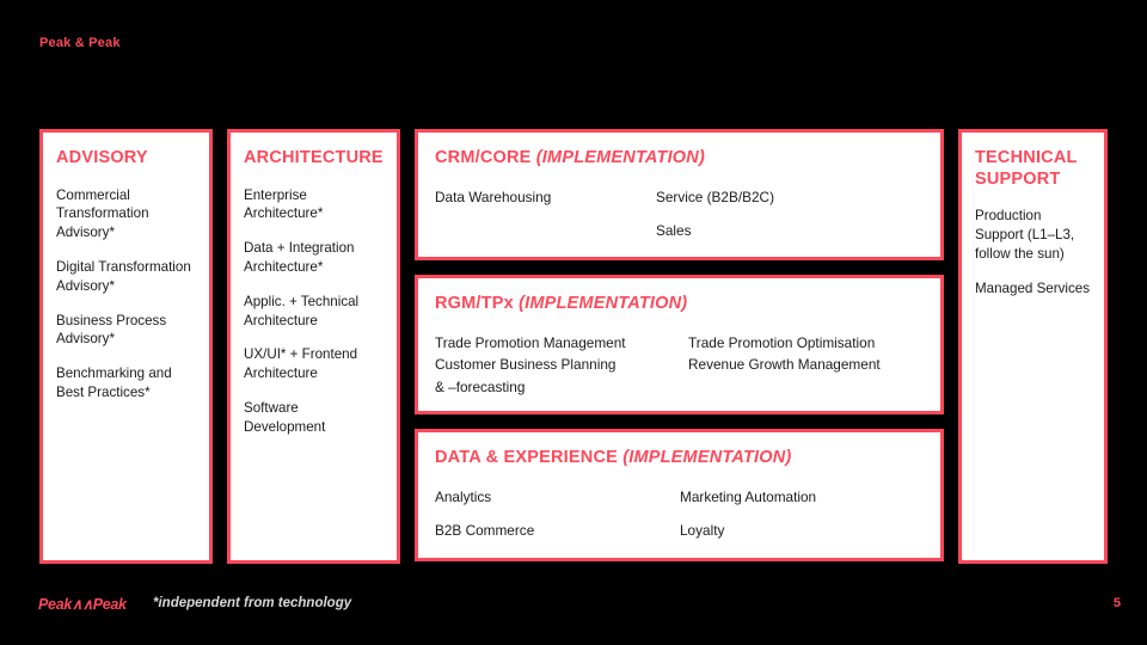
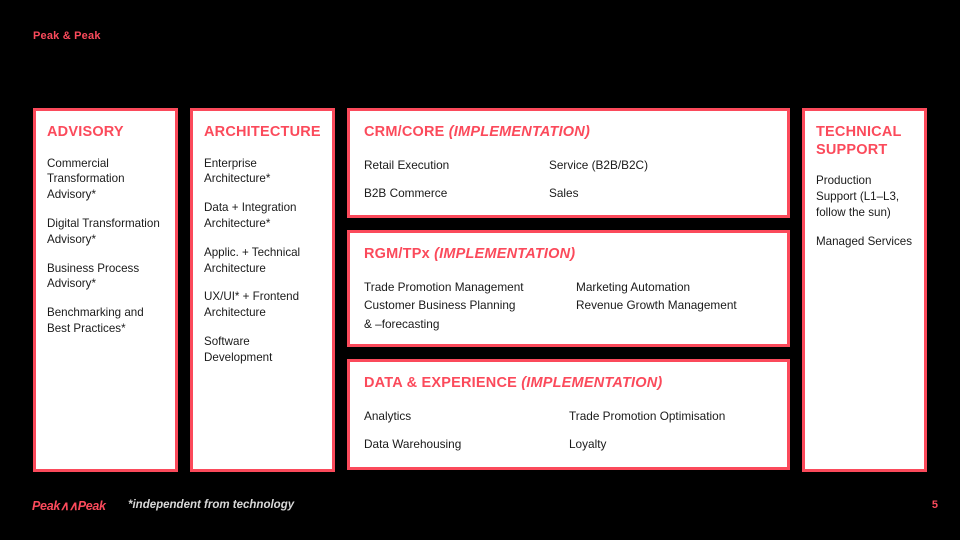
  Peak & Peak
  ADVISORY
  Commercial Transformation Advisory*
  Digital Transformation Advisory*
  Business Process Advisory*
  Benchmarking and Best Practices*
  ARCHITECTURE
  Enterprise Architecture*
  Data + Integration Architecture*
  Applic. + Technical Architecture
  UX/UI* + Frontend Architecture
  Software Development
  CRM/CORE (IMPLEMENTATION)
+ Retail Execution
- Data Warehousing
+ B2B Commerce
  Service (B2B/B2C)
  Sales
  RGM/TPx (IMPLEMENTATION)
  Trade Promotion Management
  Customer Business Planning
  & –forecasting
- Trade Promotion Optimisation
+ Marketing Automation
  Revenue Growth Management
  DATA & EXPERIENCE (IMPLEMENTATION)
  Analytics
- B2B Commerce
+ Data Warehousing
- Marketing Automation
+ Trade Promotion Optimisation
  Loyalty
  TECHNICAL SUPPORT
  Production Support (L1–L3, follow the sun)
  Managed Services
  Peak∧∧Peak
  *independent from technology
  5
